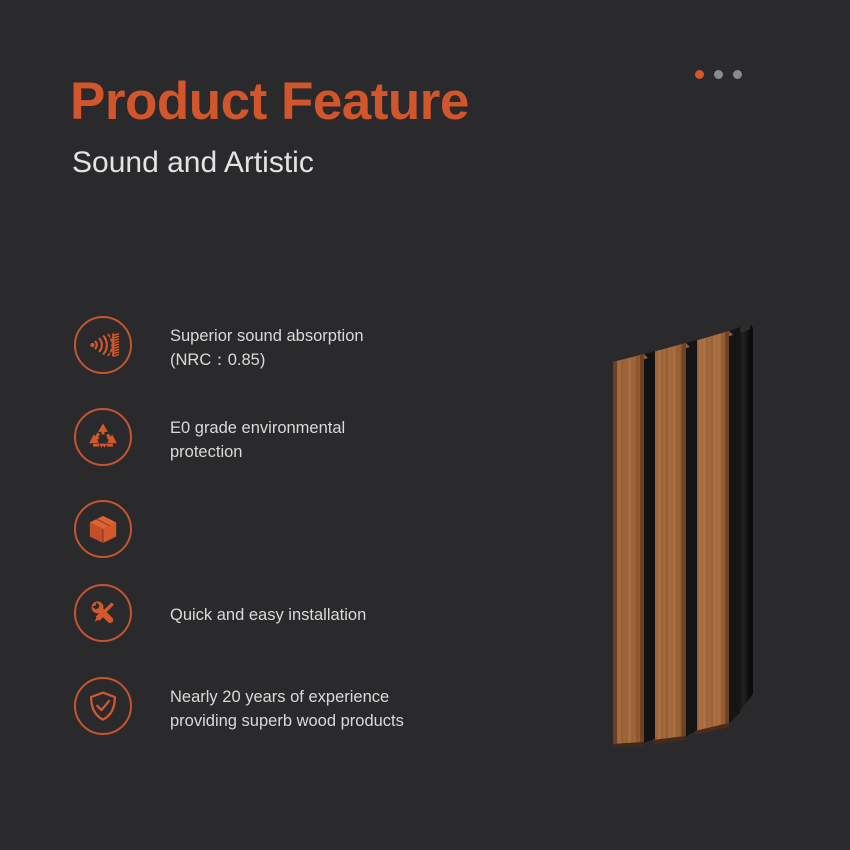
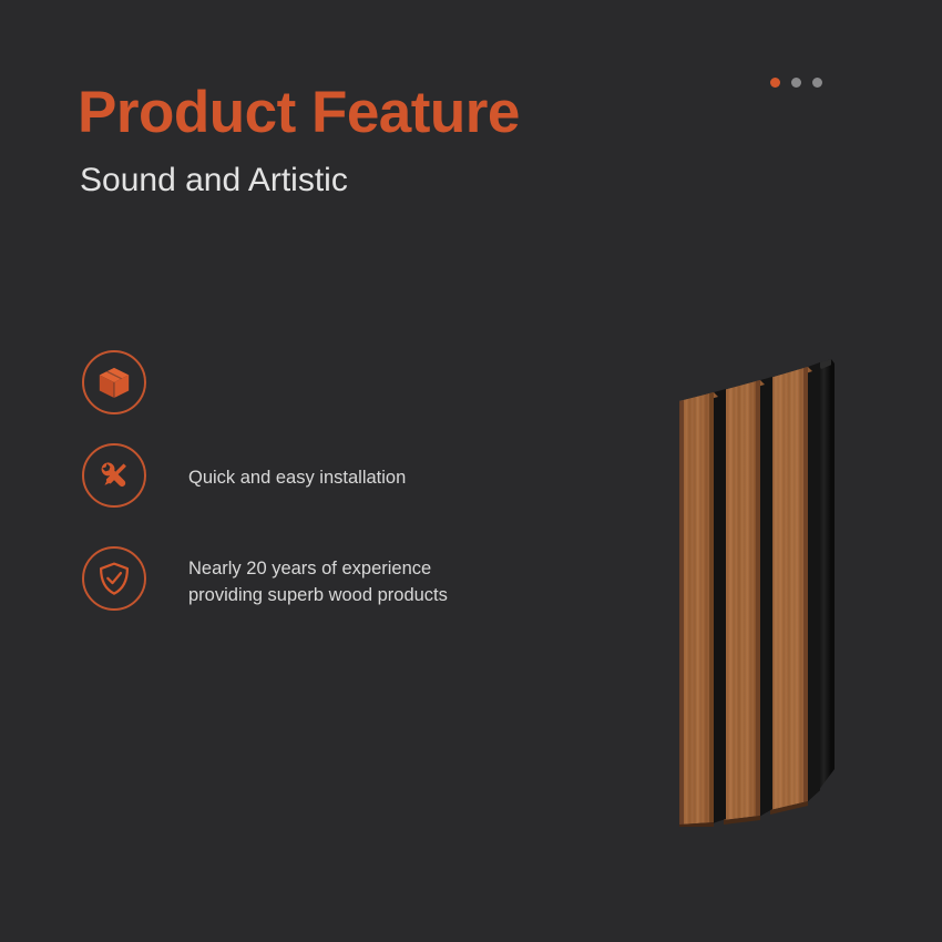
  Product Feature
  Sound and Artistic
- Superior sound absorption
- (NRC：0.85)
- E0 grade environmental
- protection
  Quick and easy installation
  Nearly 20 years of experience
  providing superb wood products
